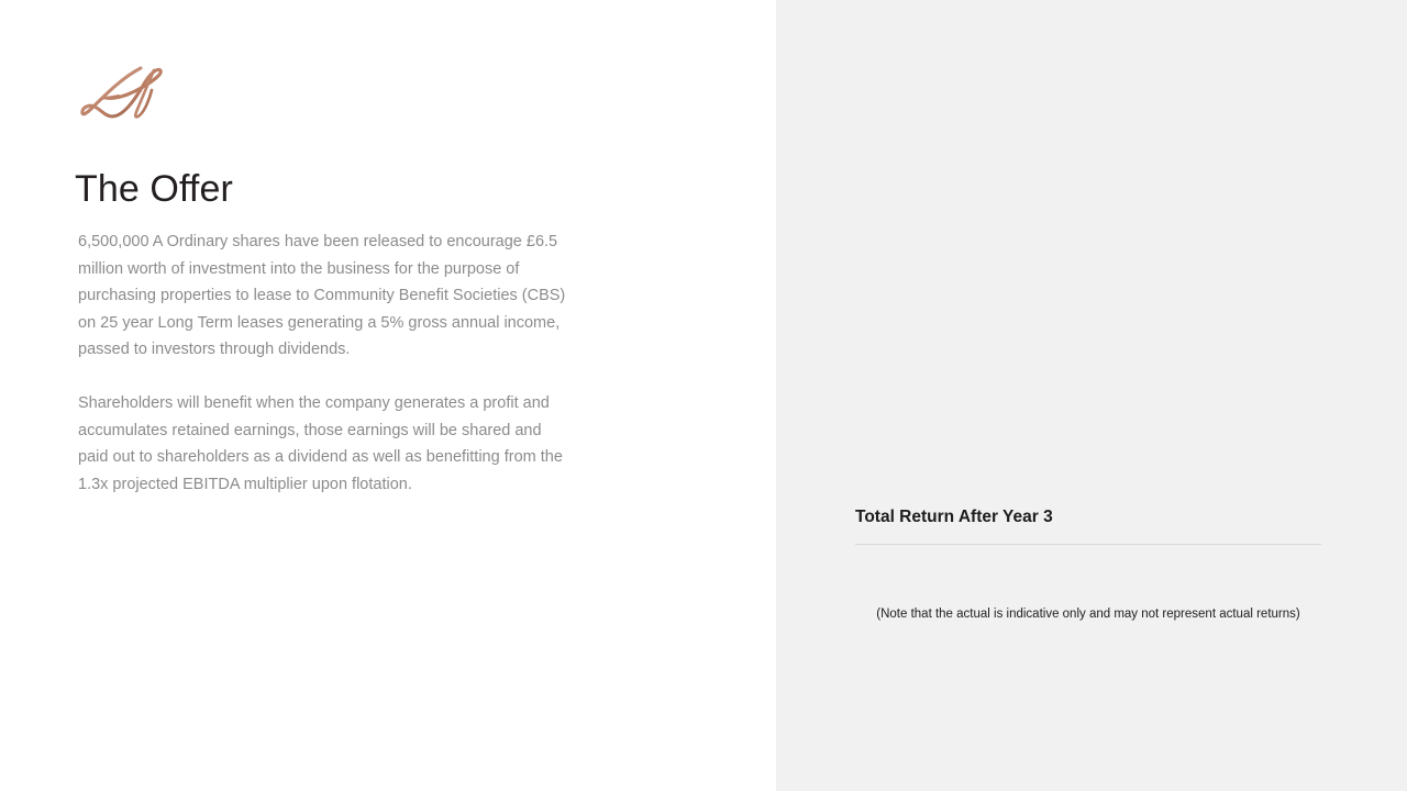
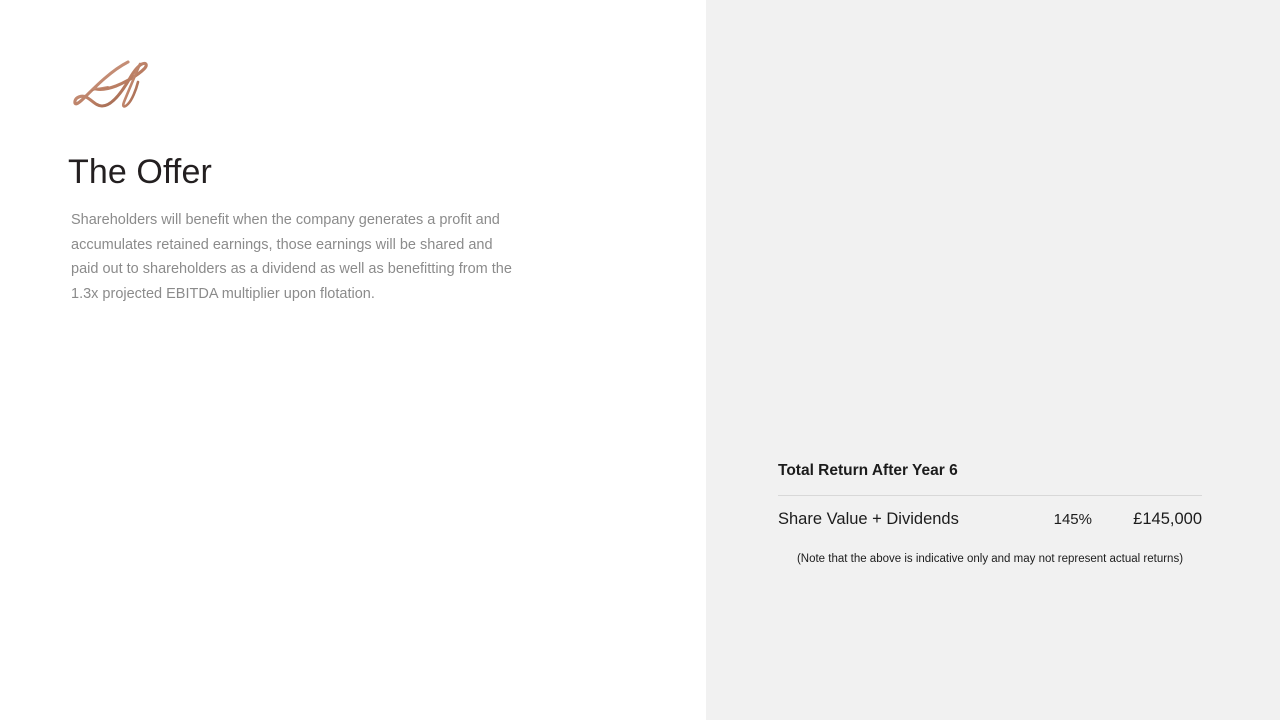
  The Offer
- 6,500,000 A Ordinary shares have been released to encourage £6.5 million worth of investment into the business for the purpose of purchasing properties to lease to Community Benefit Societies (CBS) on 25 year Long Term leases generating a 5% gross annual income, passed to investors through dividends.
  Shareholders will benefit when the company generates a profit and accumulates retained earnings, those earnings will be shared and paid out to shareholders as a dividend as well as benefitting from the 1.3x projected EBITDA multiplier upon flotation.
- Total Return After Year 3
+ Total Return After Year 6
+ Share Value + Dividends
+ 145%
+ £145,000
- (Note that the actual is indicative only and may not represent actual returns)
+ (Note that the above is indicative only and may not represent actual returns)
